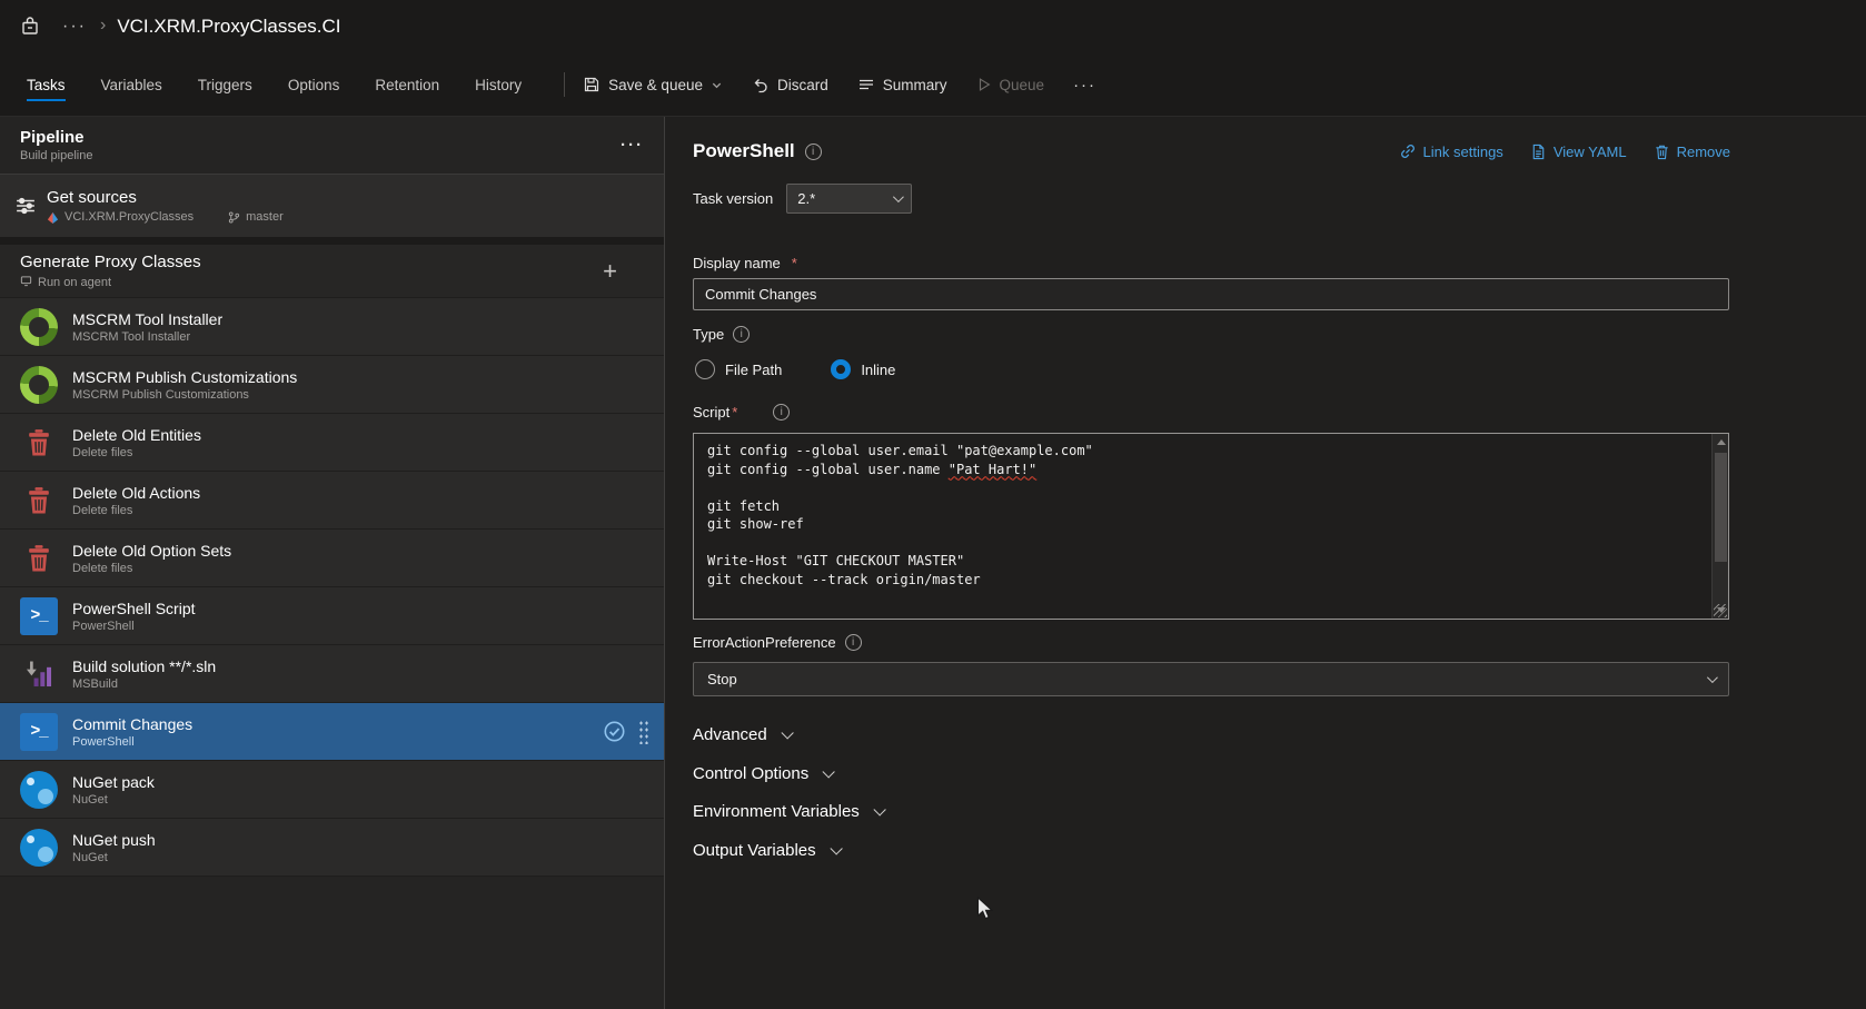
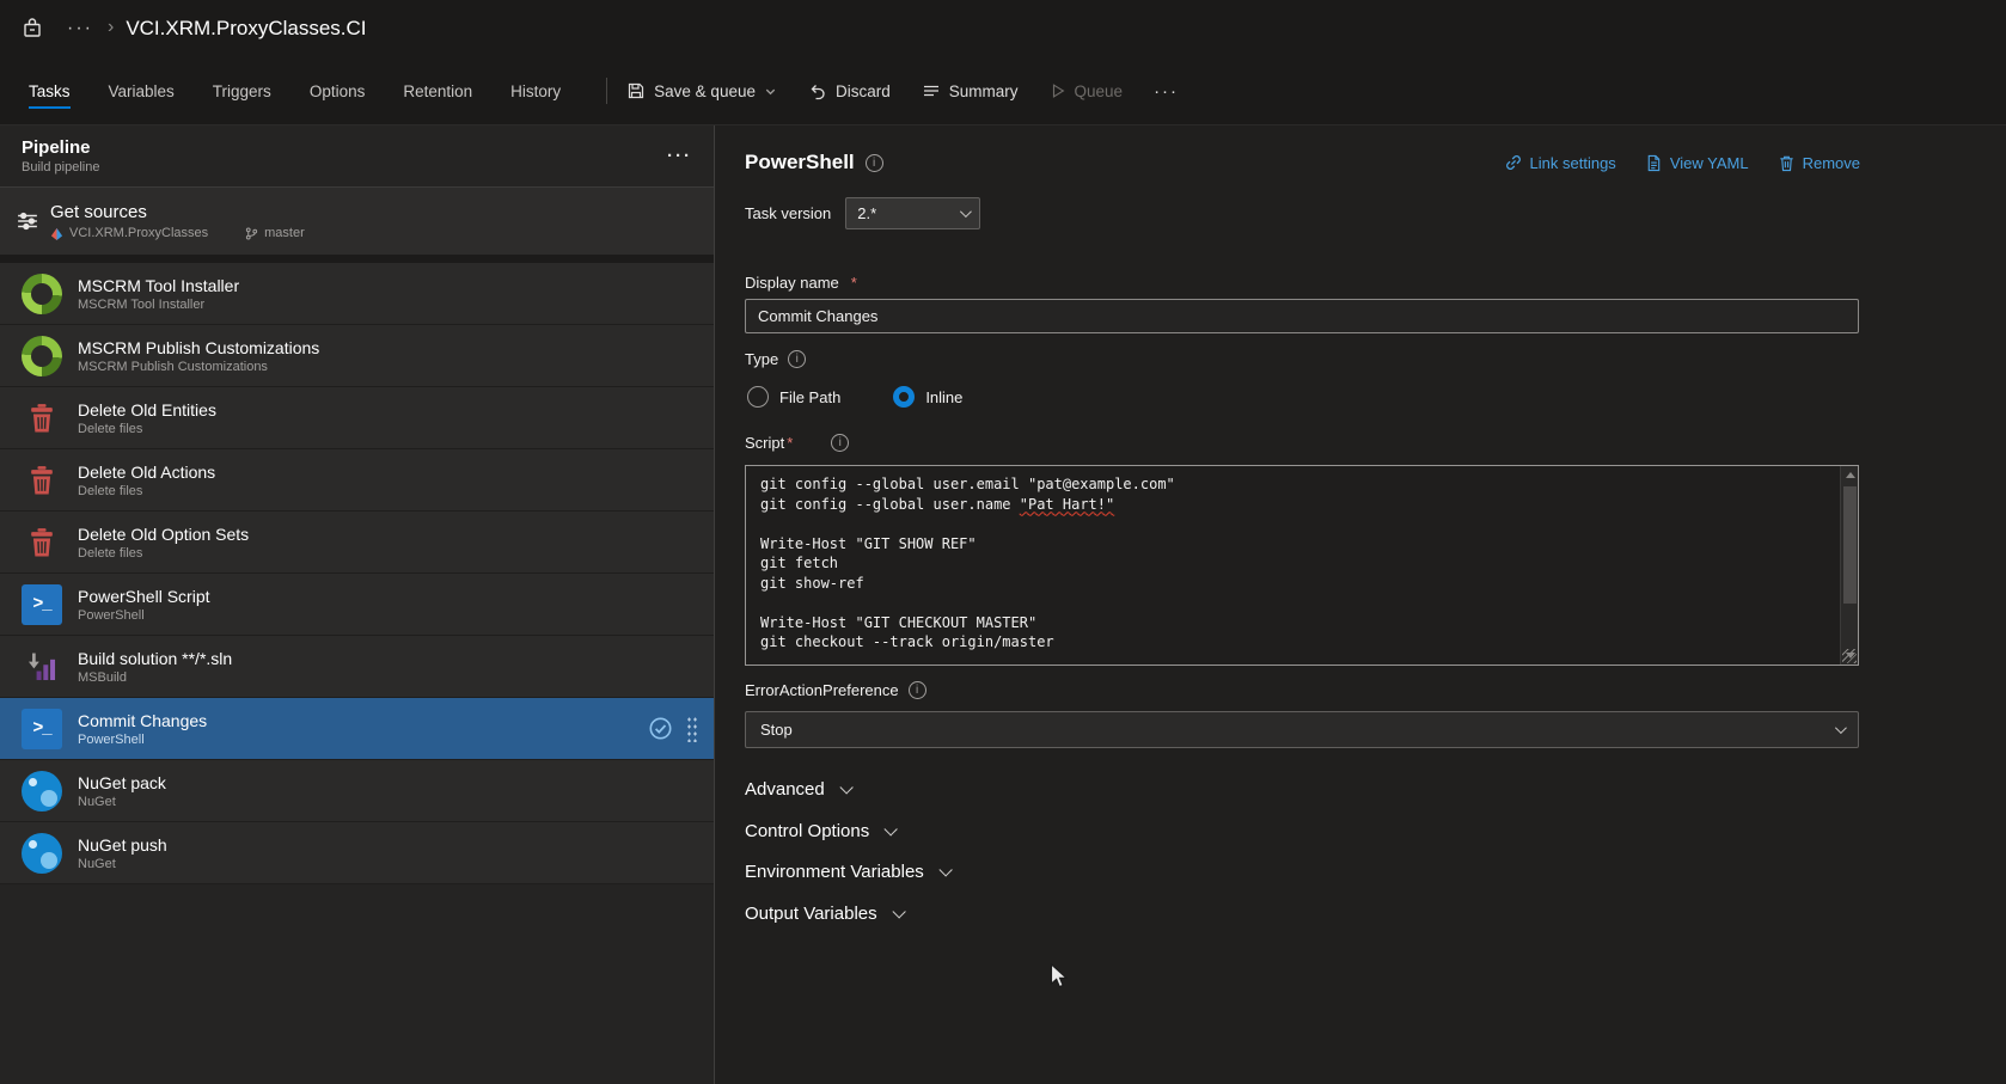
  ···
  ›
  VCI.XRM.ProxyClasses.CI
  Tasks
  Variables
  Triggers
  Options
  Retention
  History
  Save & queue
  Discard
  Summary
  Queue
  ···
  Pipeline
  Build pipeline
  ···
  Get sources
  VCI.XRM.ProxyClasses
  master
- Generate Proxy Classes
- Run on agent
- +
  MSCRM Tool Installer
  MSCRM Tool Installer
  MSCRM Publish Customizations
  MSCRM Publish Customizations
  Delete Old Entities
  Delete files
  Delete Old Actions
  Delete files
  Delete Old Option Sets
  Delete files
  >_
  PowerShell Script
  PowerShell
  Build solution **/*.sln
  MSBuild
  >_
  Commit Changes
  PowerShell
  NuGet pack
  NuGet
  NuGet push
  NuGet
  PowerShell
  i
  Link settings
  View YAML
  Remove
  Task version
  2.*
  Display name
  *
  Commit Changes
  Type
  i
  File Path
  Inline
  Script *
  i
  git config --global user.email "pat@example.com"
  git config --global user.name "Pat Hart!"
+ Write-Host "GIT SHOW REF"
  git fetch
  git show-ref
  Write-Host "GIT CHECKOUT MASTER"
  git checkout --track origin/master
  ErrorActionPreference
  i
  Stop
  Advanced
  Control Options
  Environment Variables
  Output Variables
